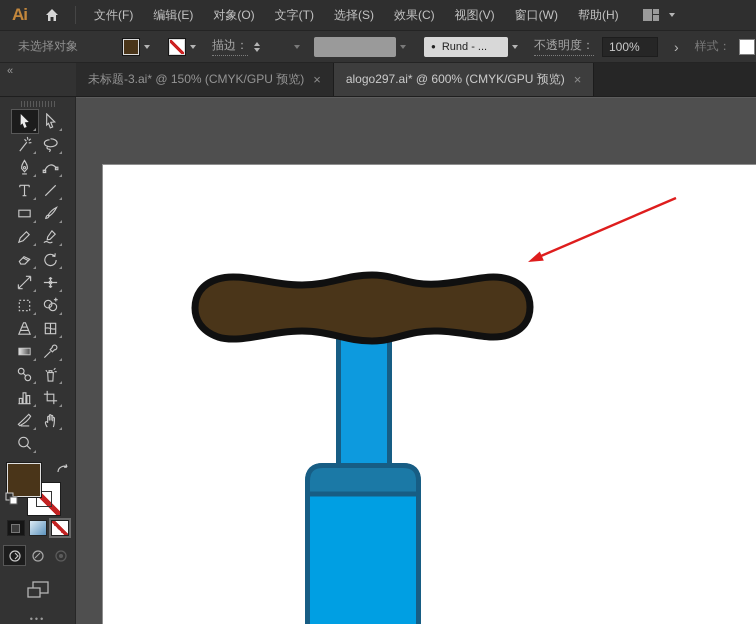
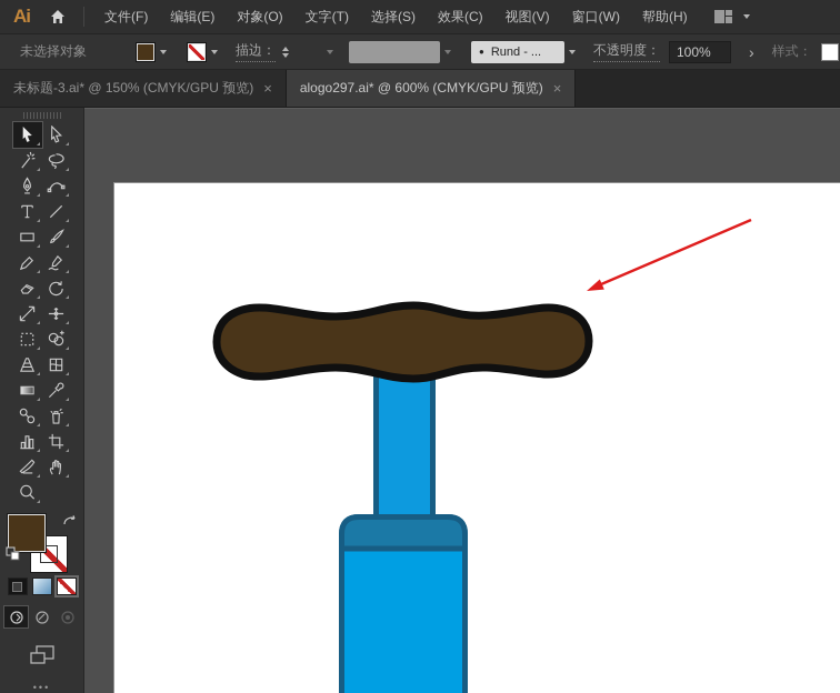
  Ai
  文件(F)
  编辑(E)
  对象(O)
  文字(T)
  选择(S)
  效果(C)
  视图(V)
  窗口(W)
  帮助(H)
  未选择对象
  描边：
  ●
  Rund - ...
  不透明度：
  100%
  ›
  样式：
- «
  未标题-3.ai* @ 150% (CMYK/GPU 预览)
  ×
  alogo297.ai* @ 600% (CMYK/GPU 预览)
  ×
  •••
